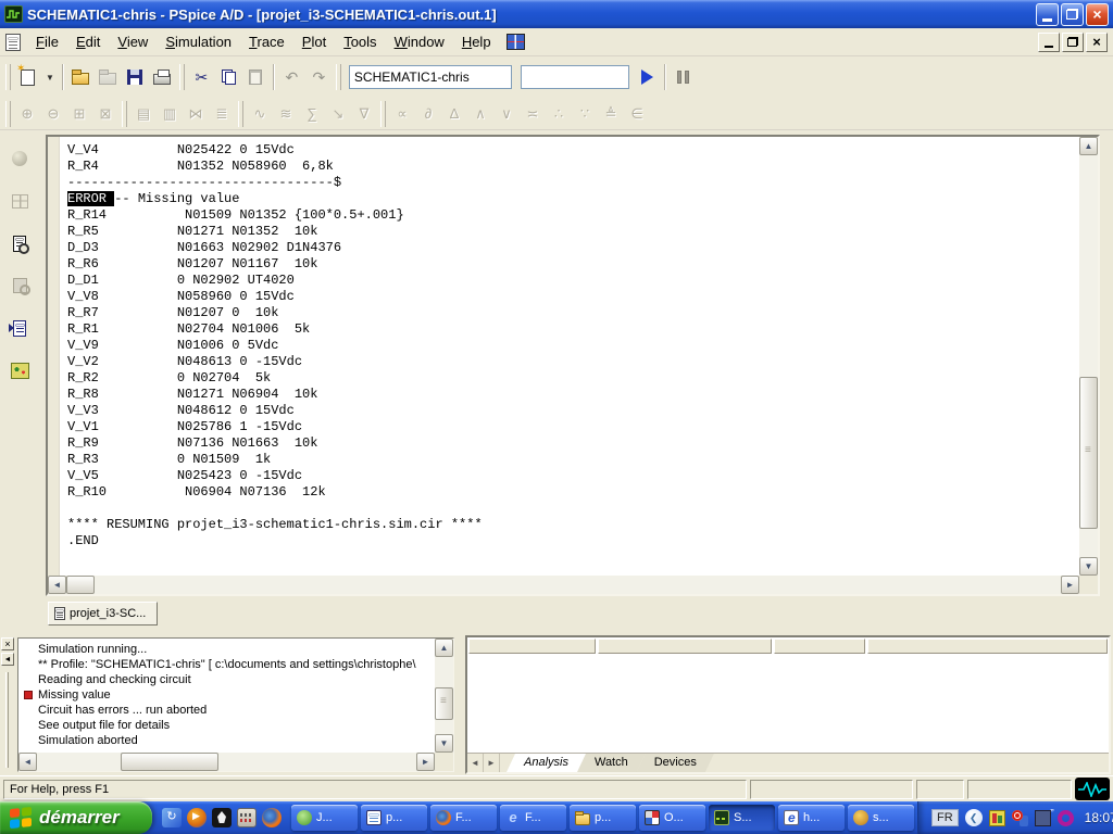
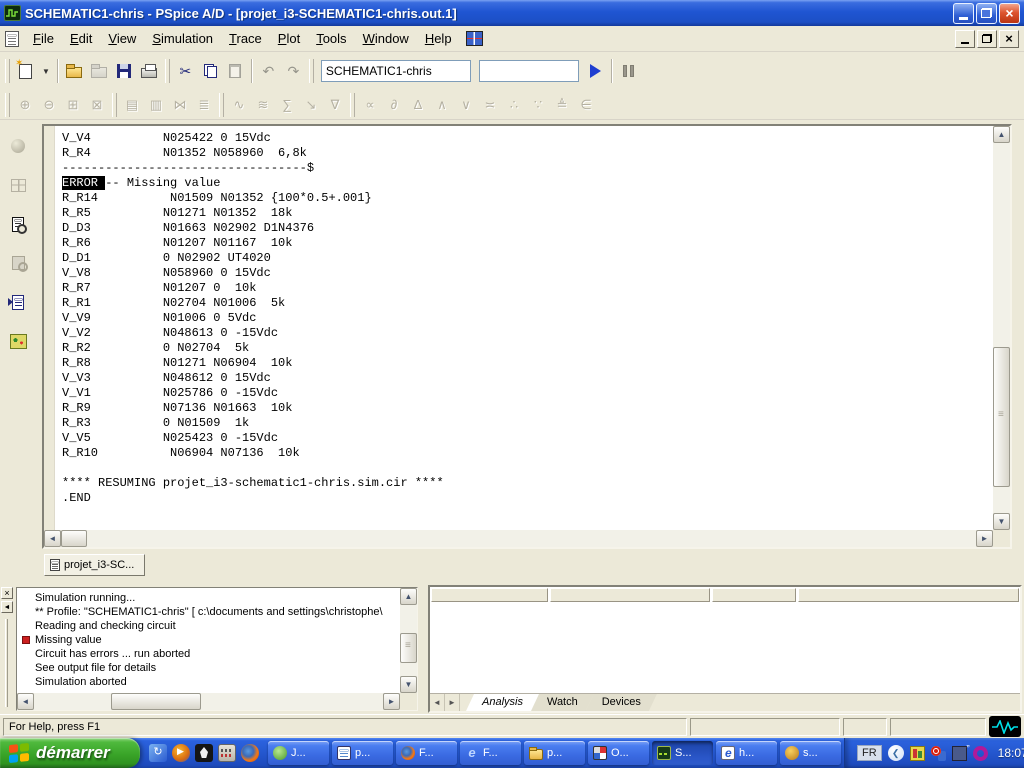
  SCHEMATIC1-chris - PSpice A/D - [projet_i3-SCHEMATIC1-chris.out.1]
  ×
  File
  Edit
  View
  Simulation
  Trace
  Plot
  Tools
  Window
  Help
  ×
  ▼
  ✂
  ↶
  ↷
  SCHEMATIC1-chris
  ⊕
  ⊖
  ⊞
  ⊠
  ▤
  ▥
  ⋈
  ≣
  ∿
  ≋
  ∑
  ↘
  ∇
  ∝
  ∂
  ∆
  ∧
  ∨
  ≍
  ∴
  ∵
  ≜
  ∈
  V_V4 N025422 0 15Vdc
  R_R4 N01352 N058960 6,8k
  ----------------------------------$
  ERROR -- Missing value
  R_R14 N01509 N01352 {100*0.5+.001}
- R_R5 N01271 N01352 10k
+ R_R5 N01271 N01352 18k
  D_D3 N01663 N02902 D1N4376
  R_R6 N01207 N01167 10k
  D_D1 0 N02902 UT4020
  V_V8 N058960 0 15Vdc
  R_R7 N01207 0 10k
  R_R1 N02704 N01006 5k
  V_V9 N01006 0 5Vdc
  V_V2 N048613 0 -15Vdc
  R_R2 0 N02704 5k
  R_R8 N01271 N06904 10k
  V_V3 N048612 0 15Vdc
- V_V1 N025786 1 -15Vdc
+ V_V1 N025786 0 -15Vdc
  R_R9 N07136 N01663 10k
  R_R3 0 N01509 1k
  V_V5 N025423 0 -15Vdc
- R_R10 N06904 N07136 12k
+ R_R10 N06904 N07136 10k
  **** RESUMING projet_i3-schematic1-chris.sim.cir ****
  .END
  ▲
  ▼
  ◄
  ►
  projet_i3-SC...
  ×
  Simulation running...
  ** Profile: "SCHEMATIC1-chris" [ c:\documents and settings\christophe\
  Reading and checking circuit
  Missing value
  Circuit has errors ... run aborted
  See output file for details
  Simulation aborted
  ▲
  ▼
  ◄
  ►
  ◄
  ►
  Analysis
  Watch
  Devices
  For Help, press F1
  démarrer
  ↻
  J...
  p...
  F...
  F...
  p...
  O...
  S...
  h...
  s...
  FR
  ❮
  18:0
